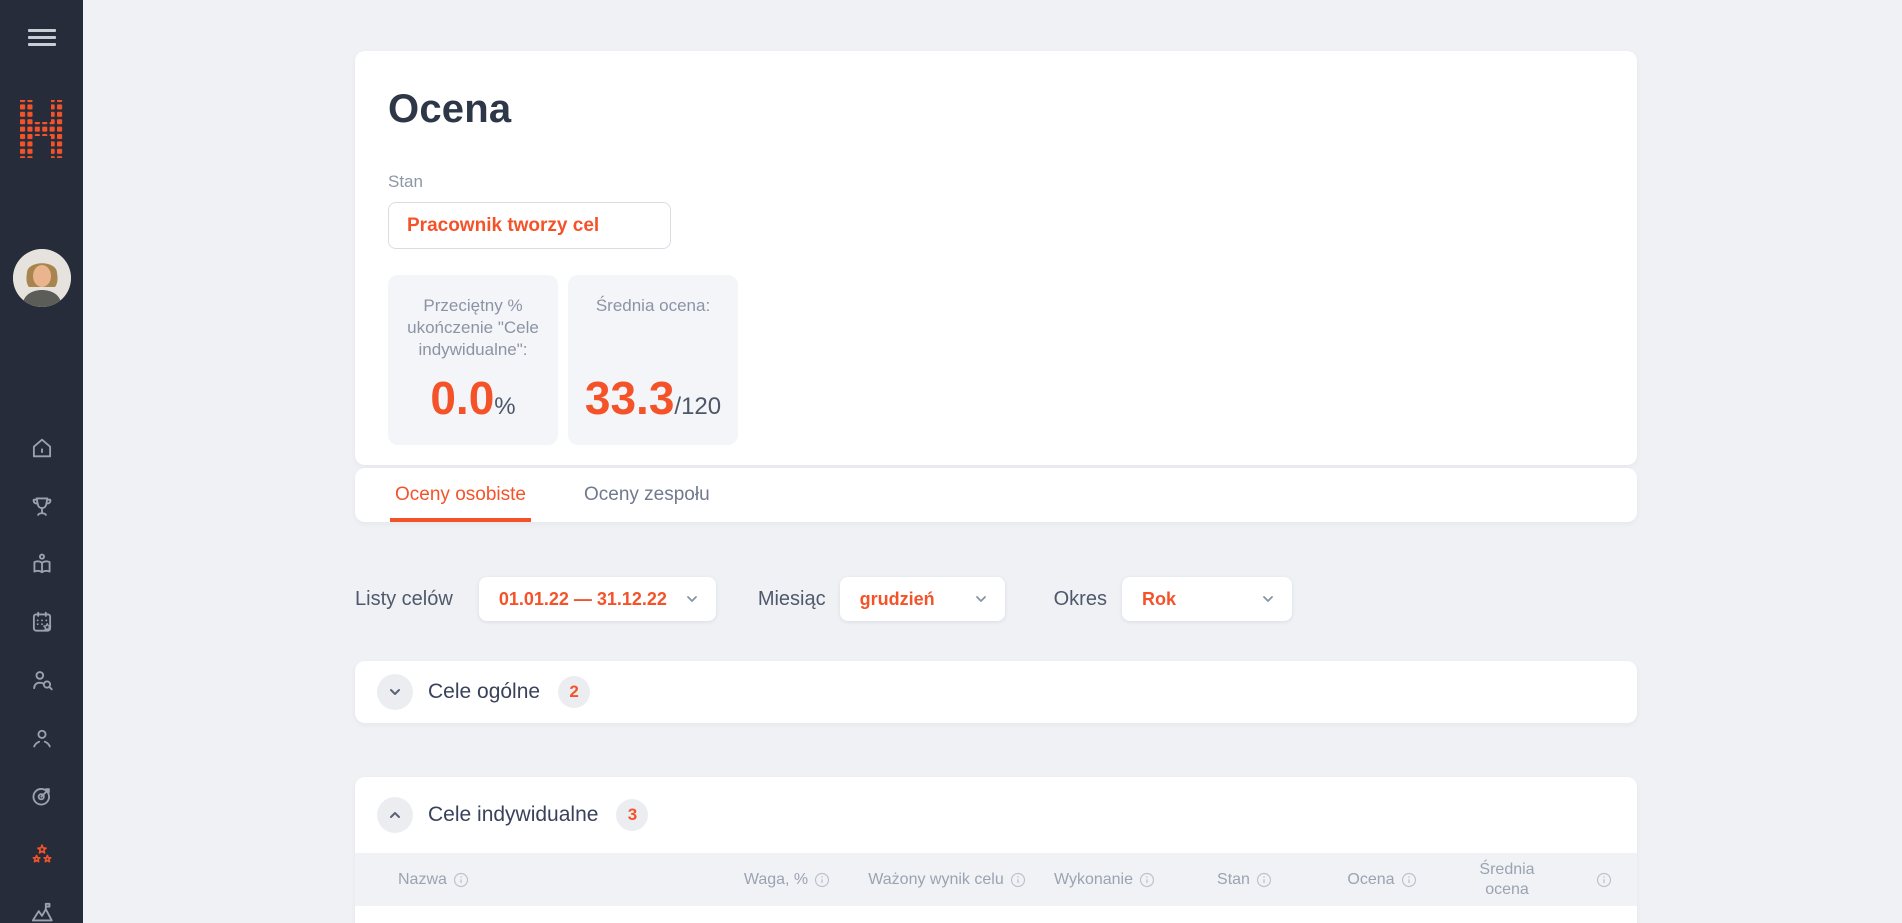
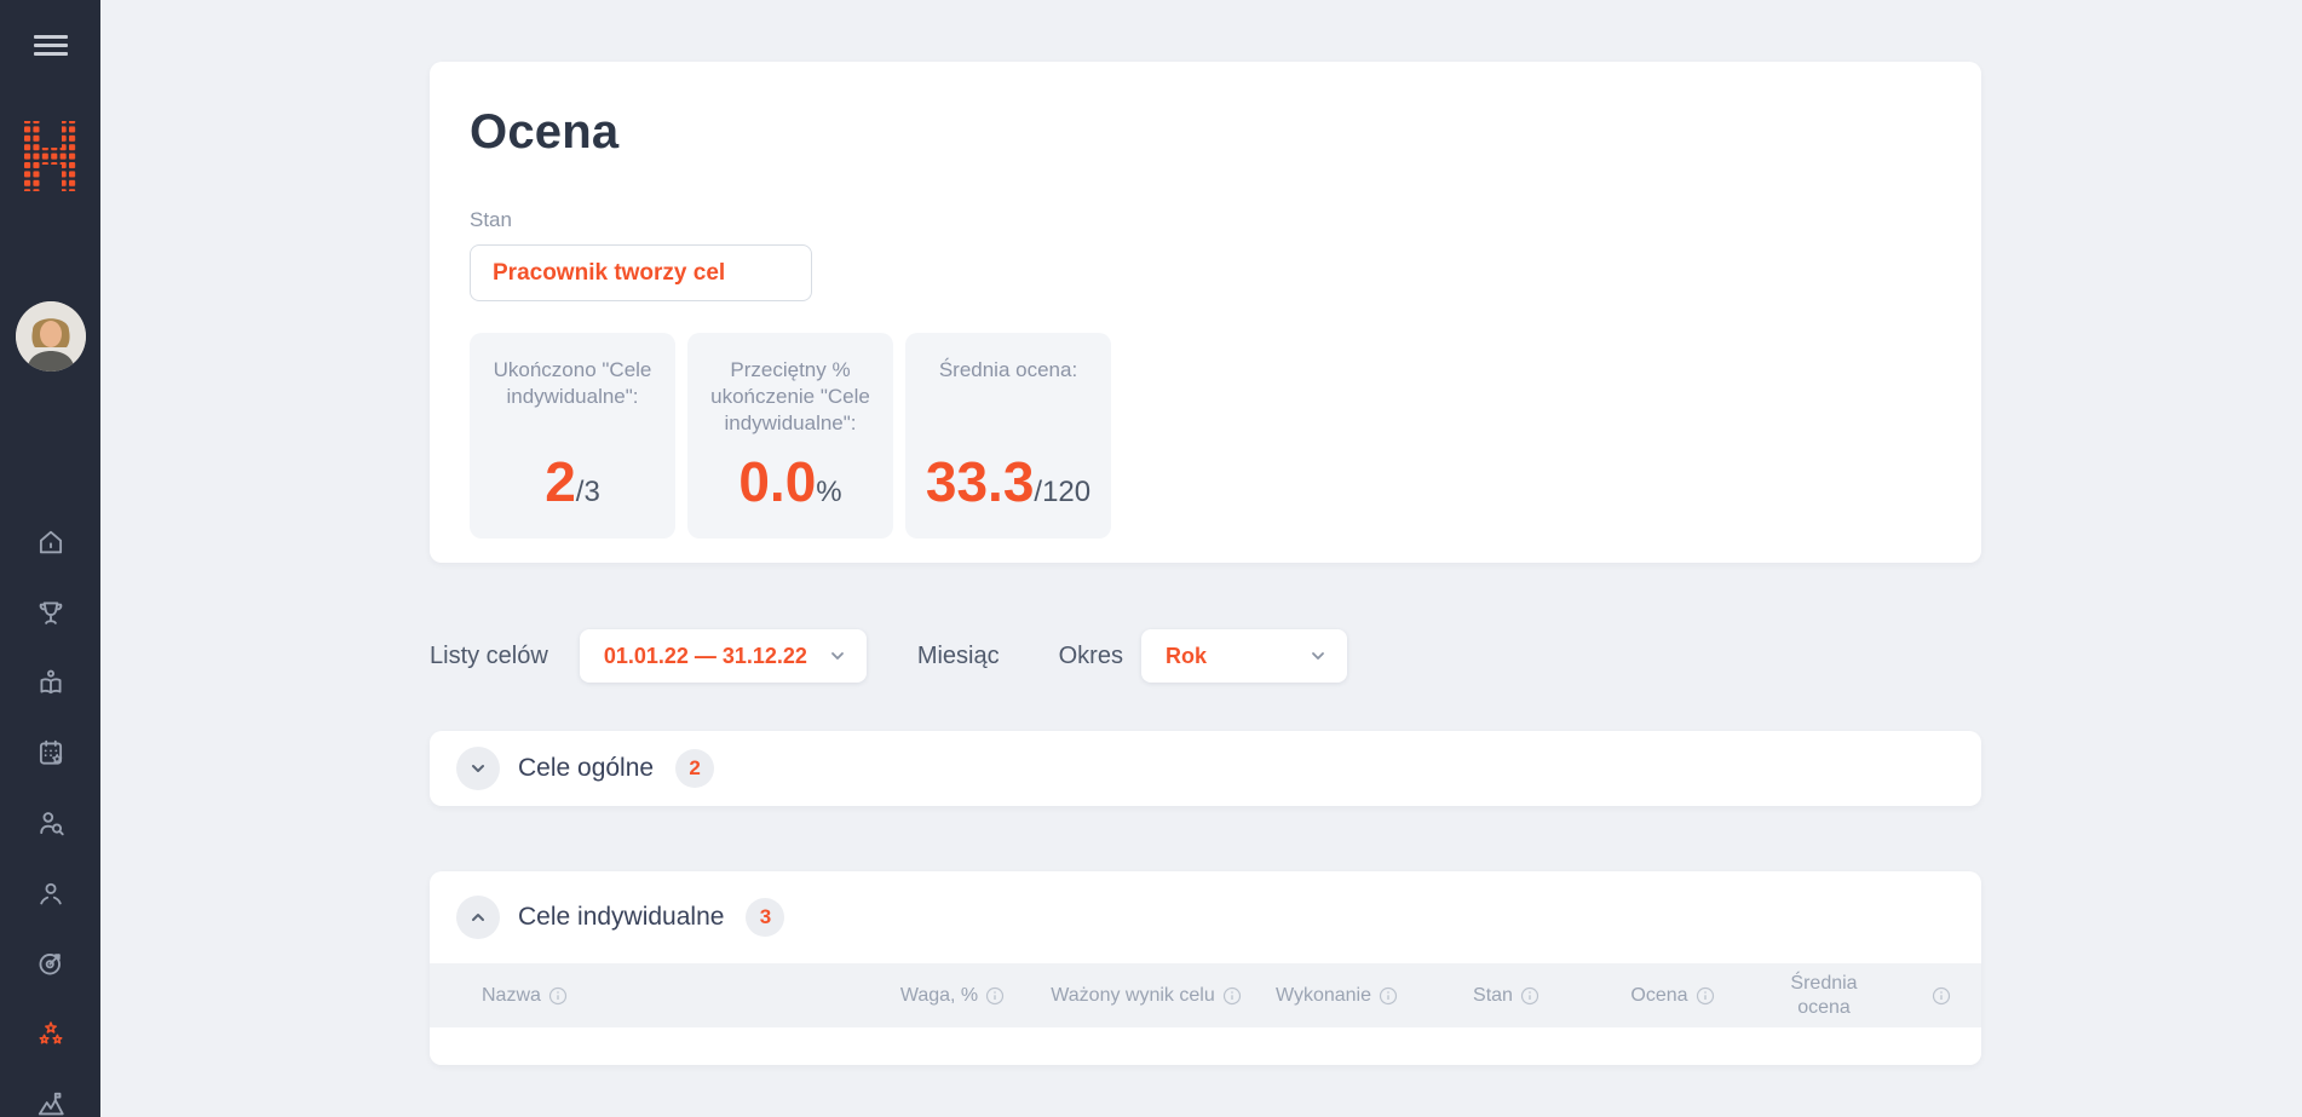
  Ocena
  Stan
  Pracownik tworzy cel
+ Ukończono "Cele indywidualne":
+ 2/3
  Przeciętny % ukończenie "Cele indywidualne":
  0.0%
  Średnia ocena:
  33.3/120
- Oceny osobiste
- Oceny zespołu
  Listy celów
  01.01.22 — 31.12.22
  Miesiąc
- grudzień
  Okres
  Rok
  Cele ogólne
  2
  Cele indywidualne
  3
  Nazwa
  Waga, %
  Ważony wynik celu
  Wykonanie
  Stan
  Ocena
  Średnia ocena
